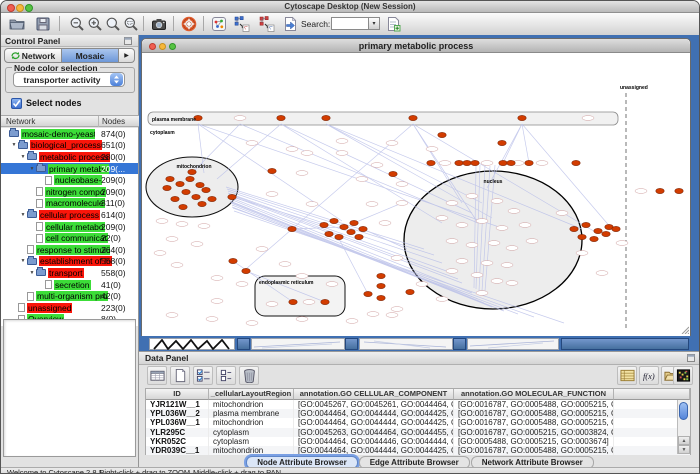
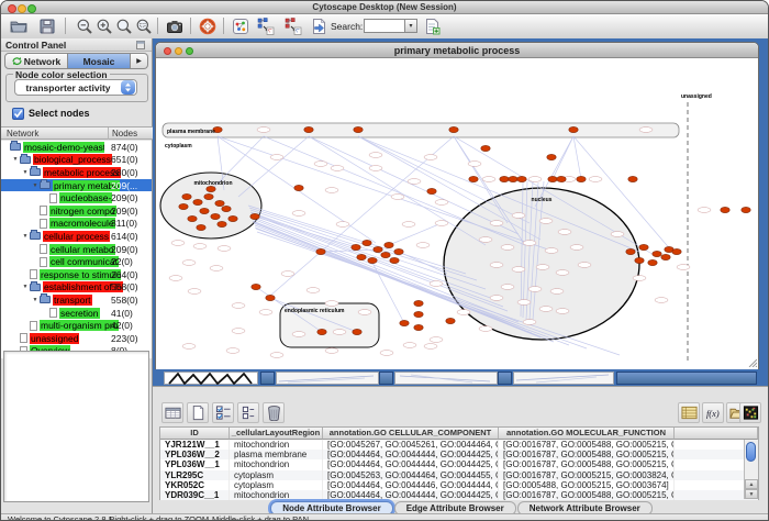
  Cytoscape Desktop (New Session)
  Search:
  Control Panel
  Network
  Mosaic
  Node color selection
  transporter activity
  Select nodes
  Network
  Nodes
  mosaic-demo-yeast
  874(0)
  biological_process
  651(0)
  metabolic process
  280(0)
  primary metabo
  209(...
  nucleobase-
  209(0)
  nitrogen compo
  209(0)
  macromolecule
  311(0)
  cellular process
  614(0)
  cellular metabo
  209(0)
  cell communicat
  22(0)
  response to stimulu
  264(0)
  establishment of lo
  558(0)
  transport
  558(0)
  secretion
  41(0)
  multi-organism pro
  42(0)
  unassigned
  223(0)
  primary metabolic process
- Data Panel
  f(x)
  ID
  _cellularLayoutRegion
  annotation.GO CELLULAR_COMPONENT
  annotation.GO MOLECULAR_FUNCTION
  YJR121W__1
  mitochondrion
  [GO:0045267, GO:0045261, GO:0044464,
  [GO:0016787, GO:0005488, GO:0005215,
  YPL036W__2
  plasma membrane
  [GO:0044464, GO:0044444, GO:0044425,
  [GO:0016787, GO:0005488, GO:0005215,
  YPL036W__1
  mitochondrion
  [GO:0044464, GO:0044444, GO:0044425,
  [GO:0016787, GO:0005488, GO:0005215,
  YLR295C
  cytoplasm
  [GO:0045263, GO:0044464, GO:0044455,
  [GO:0016787, GO:0005215, GO:0003824,
  YKR052C
  cytoplasm
  [GO:0044464, GO:0044446, GO:0044444,
  [GO:0005488, GO:0005215, GO:0003674]
  YDR039C__1
  mitochondrion
  [GO:0044464, GO:0044444, GO:0044425,
  [GO:0016787, GO:0005488, GO:0005215,
  Node Attribute Browser
  Edge Attribute Browser
  Network Attribute Browser
  Welcome to Cytoscape 2.8.1
  Right-click + drag to ZOOM
  Middle-click + drag to PAN
